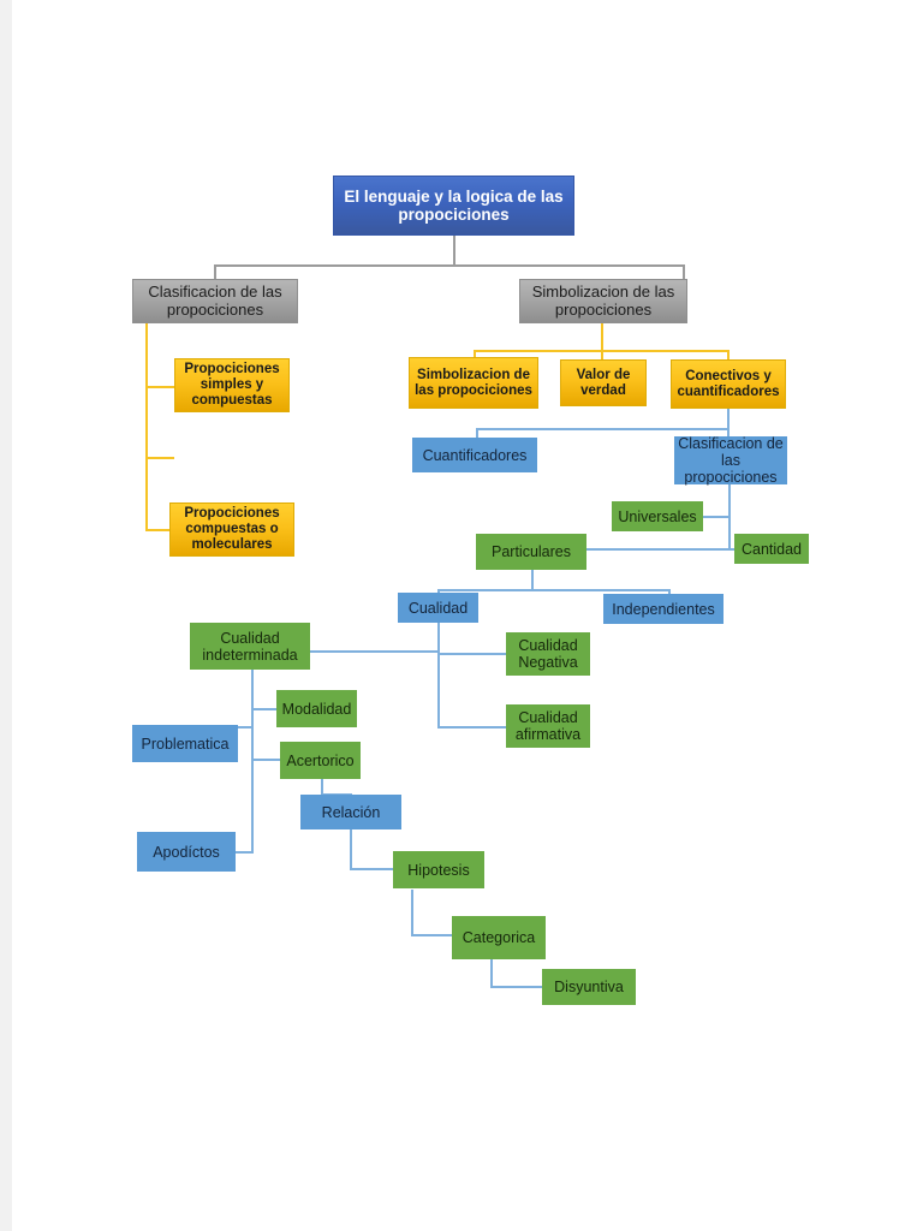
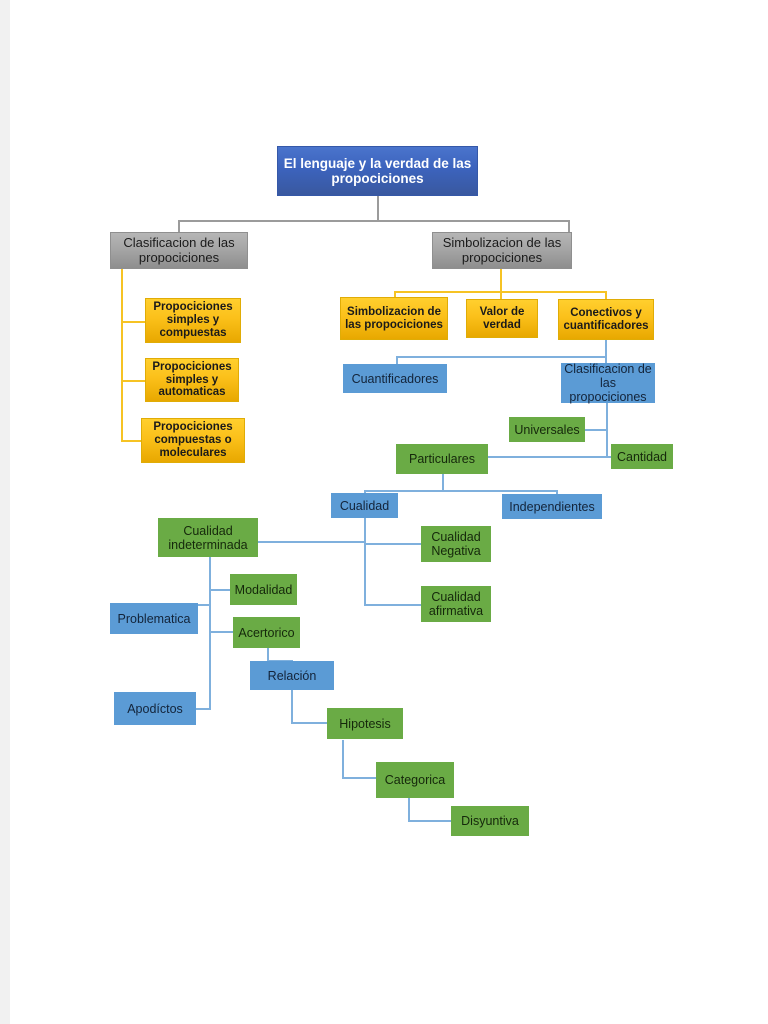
- El lenguaje y la logica de las propociciones
+ El lenguaje y la verdad de las propociciones
  Clasificacion de las propociciones
  Simbolizacion de las propociciones
  Propociciones simples y compuestas
+ Propociciones simples y automaticas
  Propociciones compuestas o moleculares
  Simbolizacion de las propociciones
  Valor de verdad
  Conectivos y cuantificadores
  Cuantificadores
  Clasificacion de las propociciones
  Universales
  Cantidad
  Particulares
  Cualidad
  Independientes
  Cualidad Negativa
  Cualidad afirmativa
  Cualidad indeterminada
  Modalidad
  Problematica
  Acertorico
  Apodíctos
  Relación
  Hipotesis
  Categorica
  Disyuntiva
